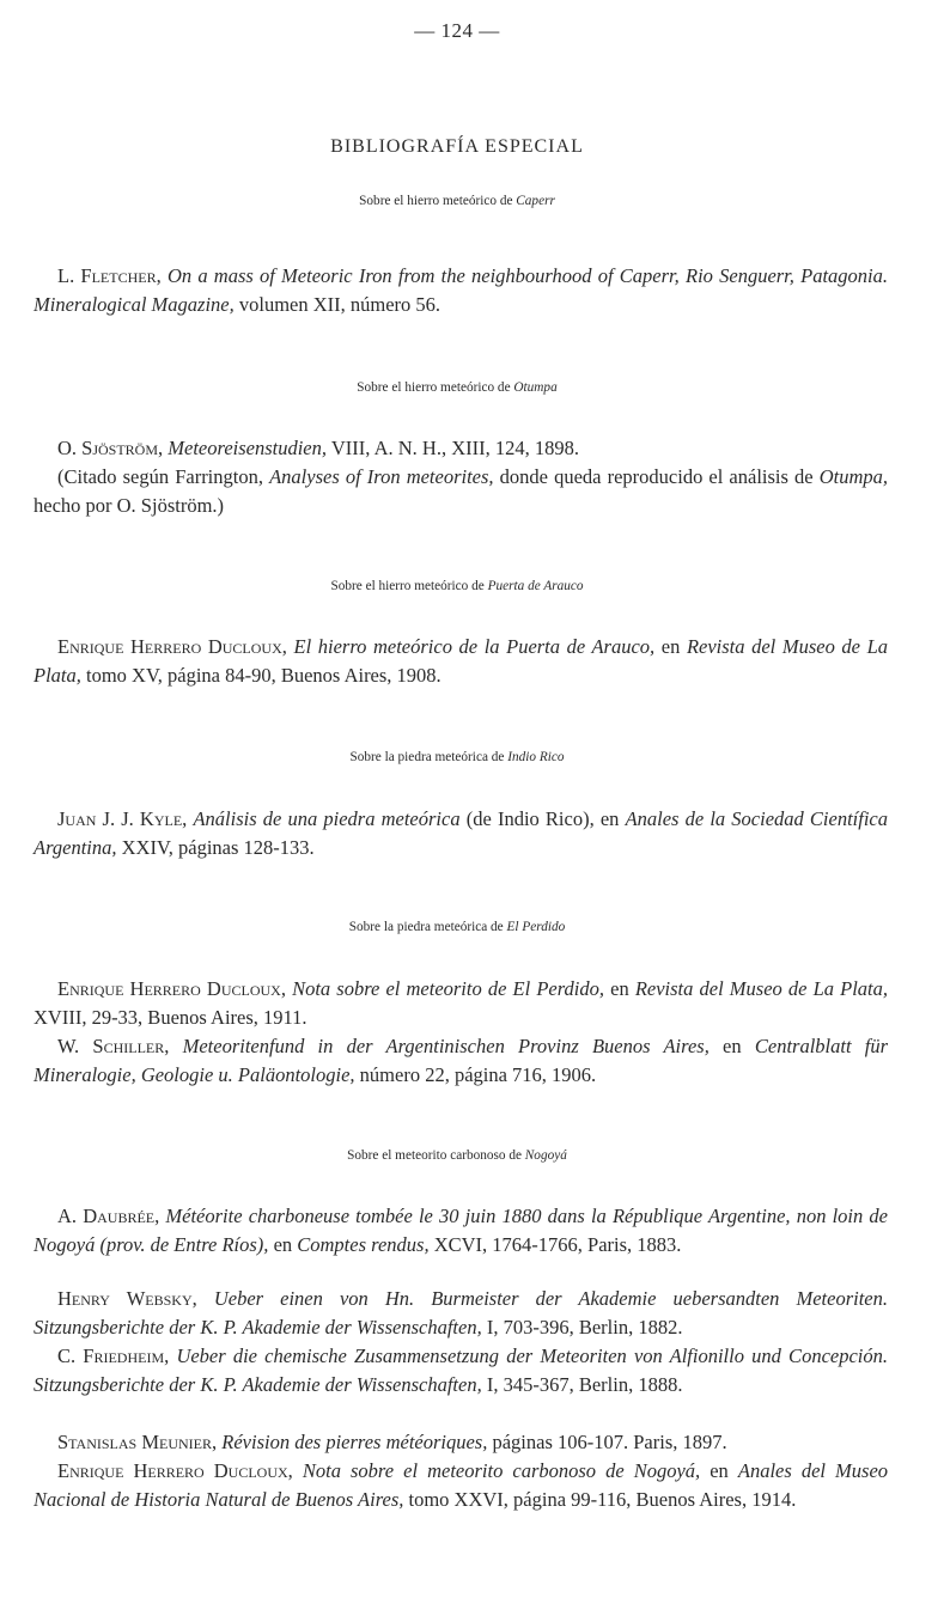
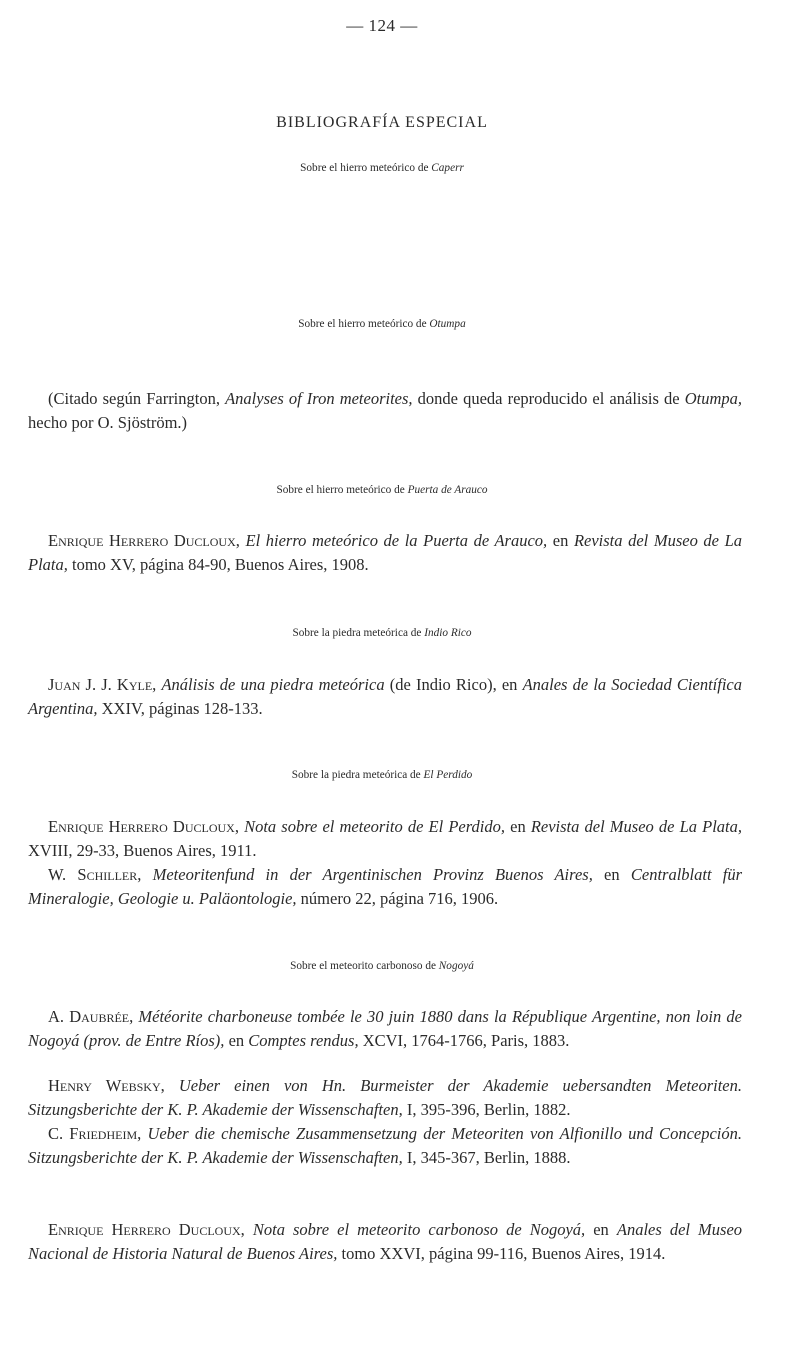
  — 124 —
  BIBLIOGRAFÍA ESPECIAL
  Sobre el hierro meteórico de Caperr
- L. Fletcher, On a mass of Meteoric Iron from the neighbourhood of Caperr, Rio Senguerr, Patagonia. Mineralogical Magazine, volumen XII, número 56.
  Sobre el hierro meteórico de Otumpa
- O. Sjöström, Meteoreisenstudien, VIII, A. N. H., XIII, 124, 1898.
  (Citado según Farrington, Analyses of Iron meteorites, donde queda reproducido el análisis de Otumpa, hecho por O. Sjöström.)
  Sobre el hierro meteórico de Puerta de Arauco
  Enrique Herrero Ducloux, El hierro meteórico de la Puerta de Arauco, en Revista del Museo de La Plata, tomo XV, página 84-90, Buenos Aires, 1908.
  Sobre la piedra meteórica de Indio Rico
  Juan J. J. Kyle, Análisis de una piedra meteórica (de Indio Rico), en Anales de la Sociedad Científica Argentina, XXIV, páginas 128-133.
  Sobre la piedra meteórica de El Perdido
  Enrique Herrero Ducloux, Nota sobre el meteorito de El Perdido, en Revista del Museo de La Plata, XVIII, 29-33, Buenos Aires, 1911.
  W. Schiller, Meteoritenfund in der Argentinischen Provinz Buenos Aires, en Centralblatt für Mineralogie, Geologie u. Paläontologie, número 22, página 716, 1906.
  Sobre el meteorito carbonoso de Nogoyá
  A. Daubrée, Météorite charboneuse tombée le 30 juin 1880 dans la République Argentine, non loin de Nogoyá (prov. de Entre Ríos), en Comptes rendus, XCVI, 1764-1766, Paris, 1883.
- Henry Websky, Ueber einen von Hn. Burmeister der Akademie uebersandten Meteoriten. Sitzungsberichte der K. P. Akademie der Wissenschaften, I, 703-396, Berlin, 1882.
+ Henry Websky, Ueber einen von Hn. Burmeister der Akademie uebersandten Meteoriten. Sitzungsberichte der K. P. Akademie der Wissenschaften, I, 395-396, Berlin, 1882.
  C. Friedheim, Ueber die chemische Zusammensetzung der Meteoriten von Alfionillo und Concepción. Sitzungsberichte der K. P. Akademie der Wissenschaften, I, 345-367, Berlin, 1888.
- Stanislas Meunier, Révision des pierres météoriques, páginas 106-107. Paris, 1897.
  Enrique Herrero Ducloux, Nota sobre el meteorito carbonoso de Nogoyá, en Anales del Museo Nacional de Historia Natural de Buenos Aires, tomo XXVI, página 99-116, Buenos Aires, 1914.
